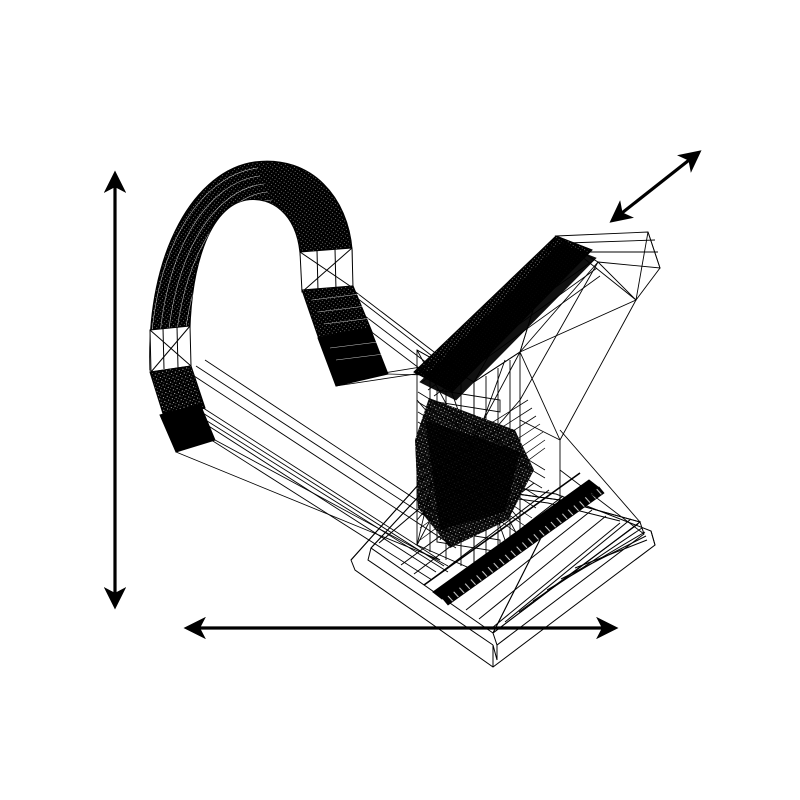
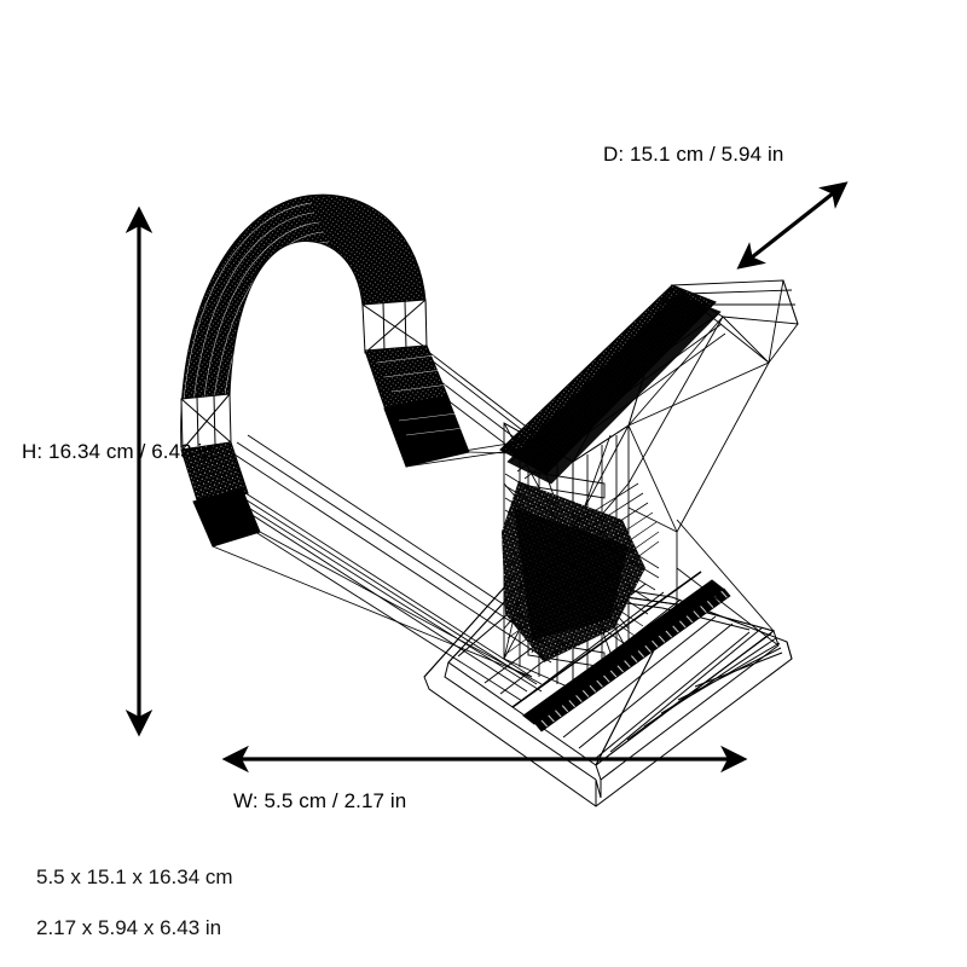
+ H: 16.34 cm / 6.43 in
+ W: 5.5 cm / 2.17 in
+ D: 15.1 cm / 5.94 in
+ 5.5 x 15.1 x 16.34 cm
+ 2.17 x 5.94 x 6.43 in
